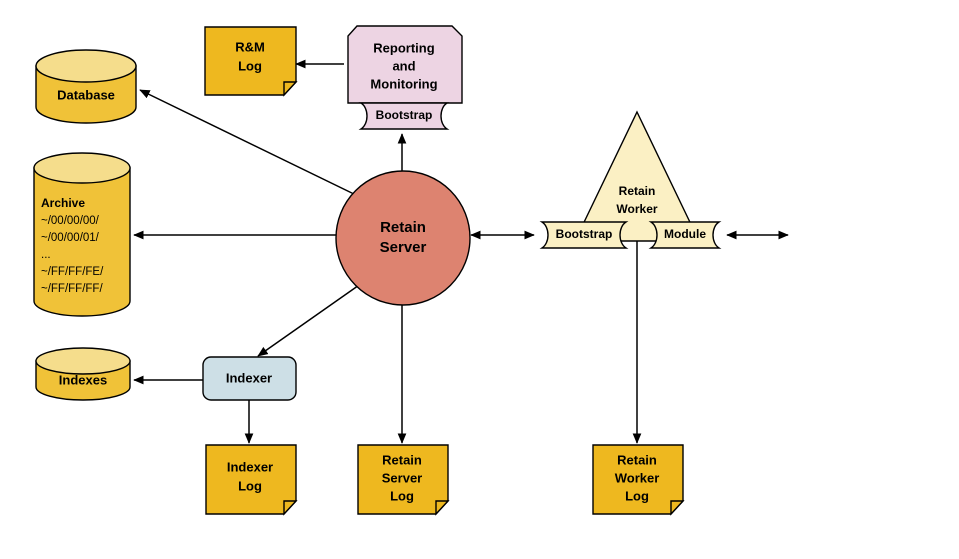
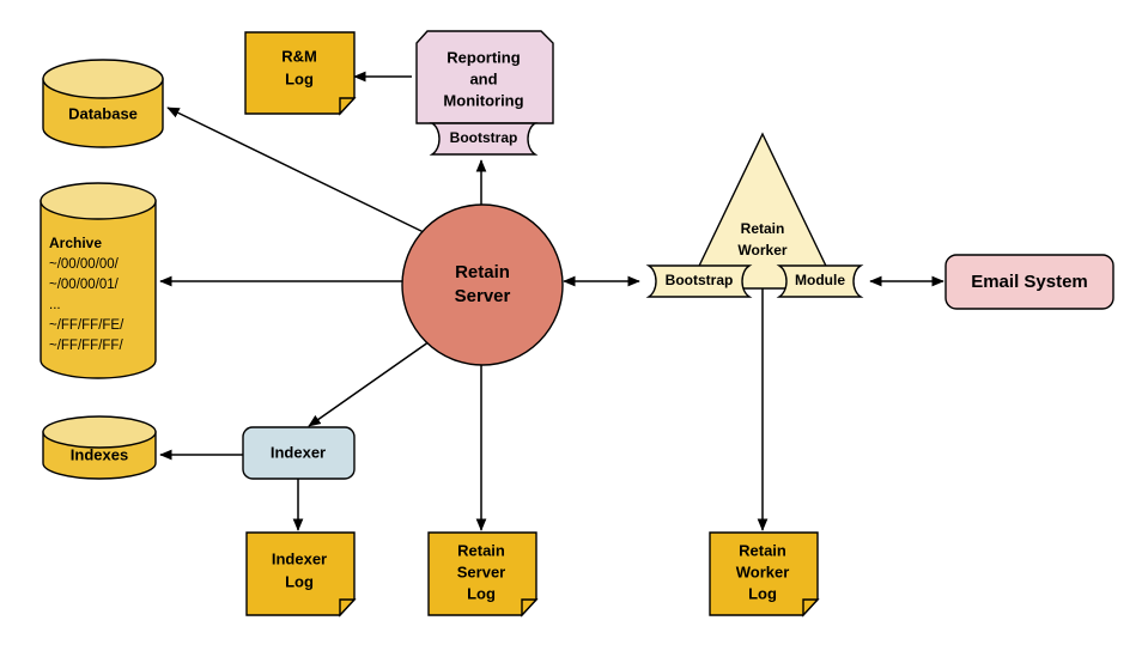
  Database
  Archive
  ~/00/00/00/
  ~/00/00/01/
  ...
  ~/FF/FF/FE/
  ~/FF/FF/FF/
  Indexes
  R&M
  Log
  Reporting
  and
  Monitoring
  Bootstrap
  Retain
  Server
  Retain
  Worker
  Bootstrap
  Module
+ Email System
  Indexer
  Indexer
  Log
  Retain
  Server
  Log
  Retain
  Worker
  Log
